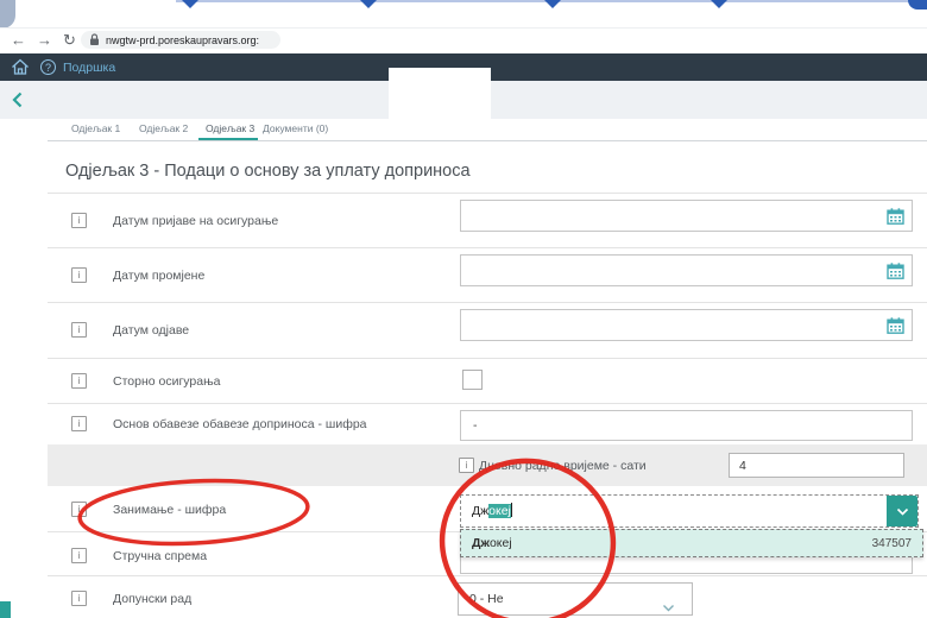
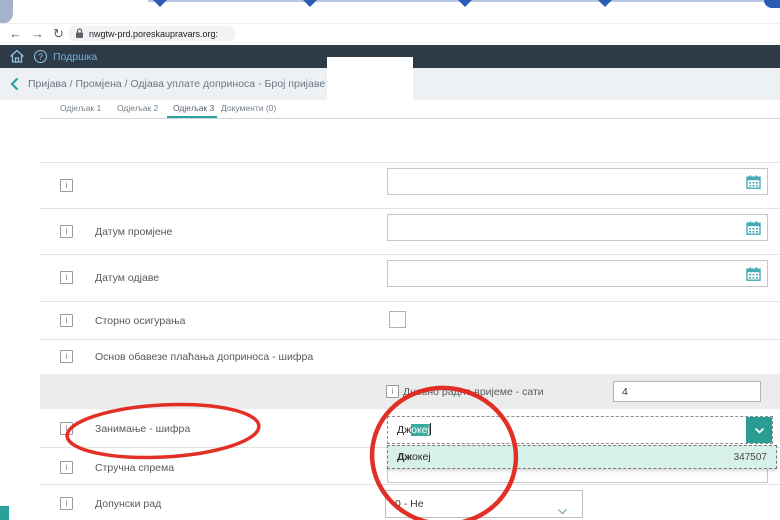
  ←
  →
  ↻
  nwgtw-prd.poreskaupravars.org:
  ?
  Подршка
+ Пријава / Промјена / Одјава уплате доприноса - Број пријаве
  Одјељак 1
  Одјељак 2
  Одјељак 3
  Документи (0)
- Одјељак 3 - Подаци о основу за уплату доприноса
  i
- Датум пријаве на осигурање
  i
  Датум промјене
  i
  Датум одјаве
  i
  Сторно осигурања
  i
- Основ обавезе обавезе доприноса - шифра
+ Основ обавезе плаћања доприноса - шифра
- -
  i
  Дно рад вријеме - сати
  4
  i
  Занимање - шифра
  Джокеј
  Джокеј
  347507
  i
  Стручна спрема
  i
  Допунски рад
  0 - Не
